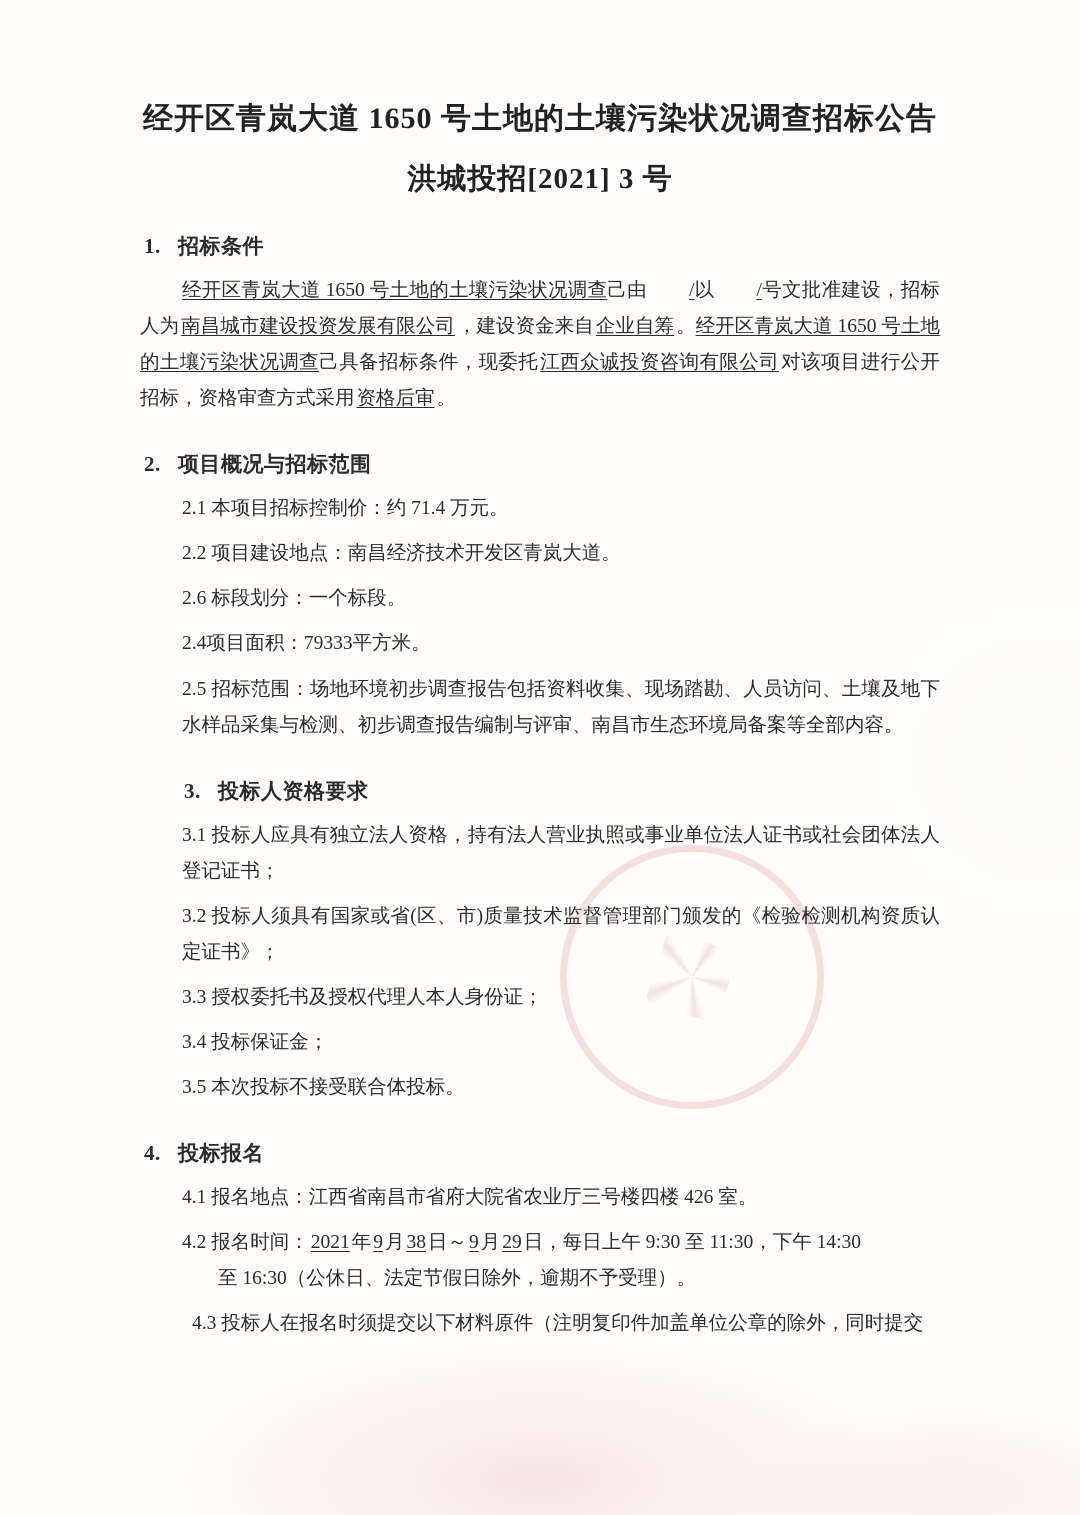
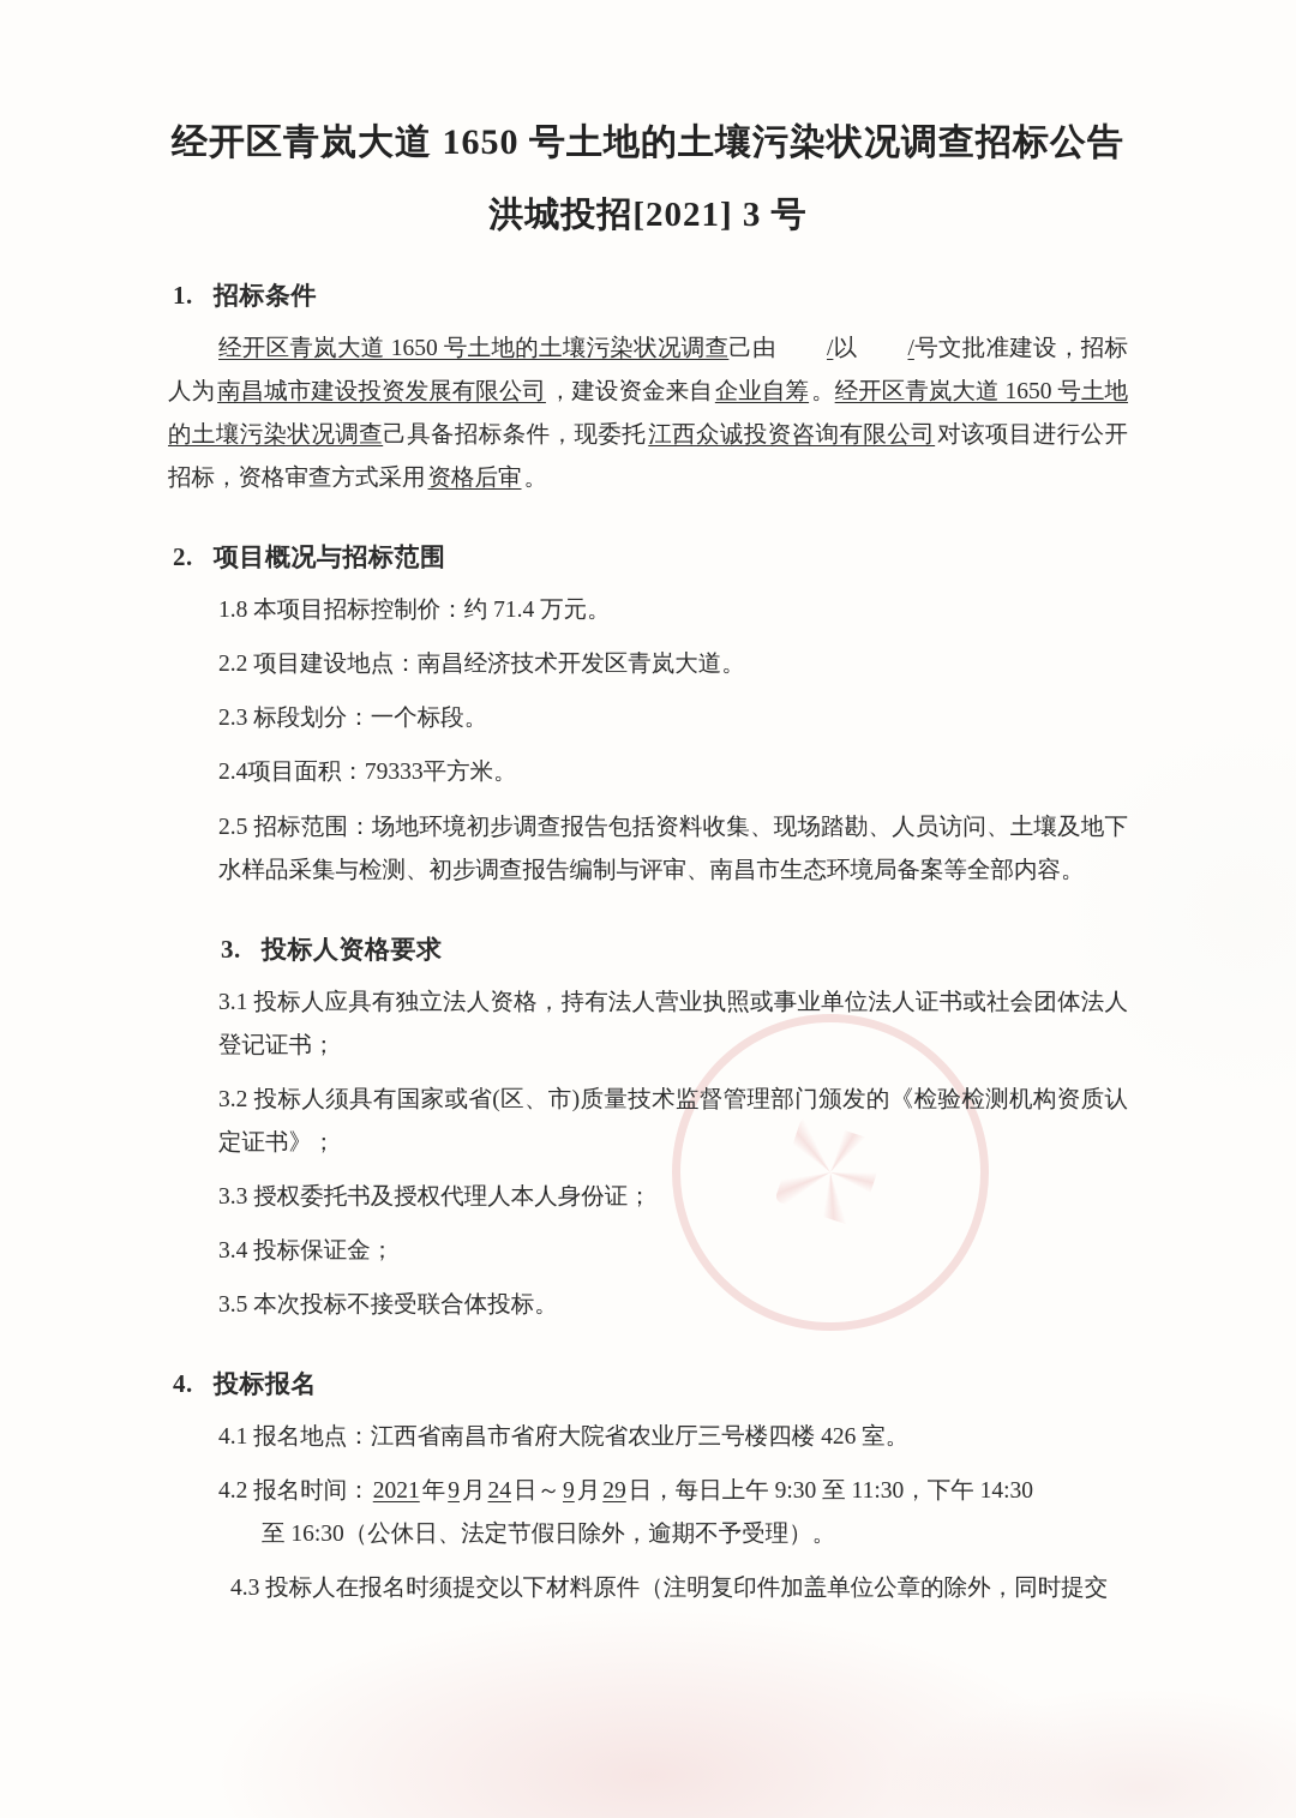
  经开区青岚大道 1650 号土地的土壤污染状况调查招标公告
  洪城投招[2021] 3 号
  1. 招标条件
  经开区青岚大道 1650 号土地的土壤污染状况调查己由 /以 /号文批准建设，招标人为南昌城市建设投资发展有限公司，建设资金来自企业自筹。经开区青岚大道 1650 号土地的土壤污染状况调查己具备招标条件，现委托江西众诚投资咨询有限公司对该项目进行公开招标，资格审查方式采用资格后审。
  2. 项目概况与招标范围
- 2.1 本项目招标控制价：约 71.4 万元。
+ 1.8 本项目招标控制价：约 71.4 万元。
  2.2 项目建设地点：南昌经济技术开发区青岚大道。
- 2.6 标段划分：一个标段。
+ 2.3 标段划分：一个标段。
  2.4项目面积：79333平方米。
  2.5 招标范围：场地环境初步调查报告包括资料收集、现场踏勘、人员访问、土壤及地下水样品采集与检测、初步调查报告编制与评审、南昌市生态环境局备案等全部内容。
  3. 投标人资格要求
  3.1 投标人应具有独立法人资格，持有法人营业执照或事业单位法人证书或社会团体法人登记证书；
  3.2 投标人须具有国家或省(区、市)质量技术监督管理部门颁发的《检验检测机构资质认定证书》；
  3.3 授权委托书及授权代理人本人身份证；
  3.4 投标保证金；
  3.5 本次投标不接受联合体投标。
  4. 投标报名
  4.1 报名地点：江西省南昌市省府大院省农业厅三号楼四楼 426 室。
- 4.2 报名时间：2021年9月38日～9月29日，每日上午 9:30 至 11:30，下午 14:30
+ 4.2 报名时间：2021年9月24日～9月29日，每日上午 9:30 至 11:30，下午 14:30
  至 16:30（公休日、法定节假日除外，逾期不予受理）。
  4.3 投标人在报名时须提交以下材料原件（注明复印件加盖单位公章的除外，同时提交
